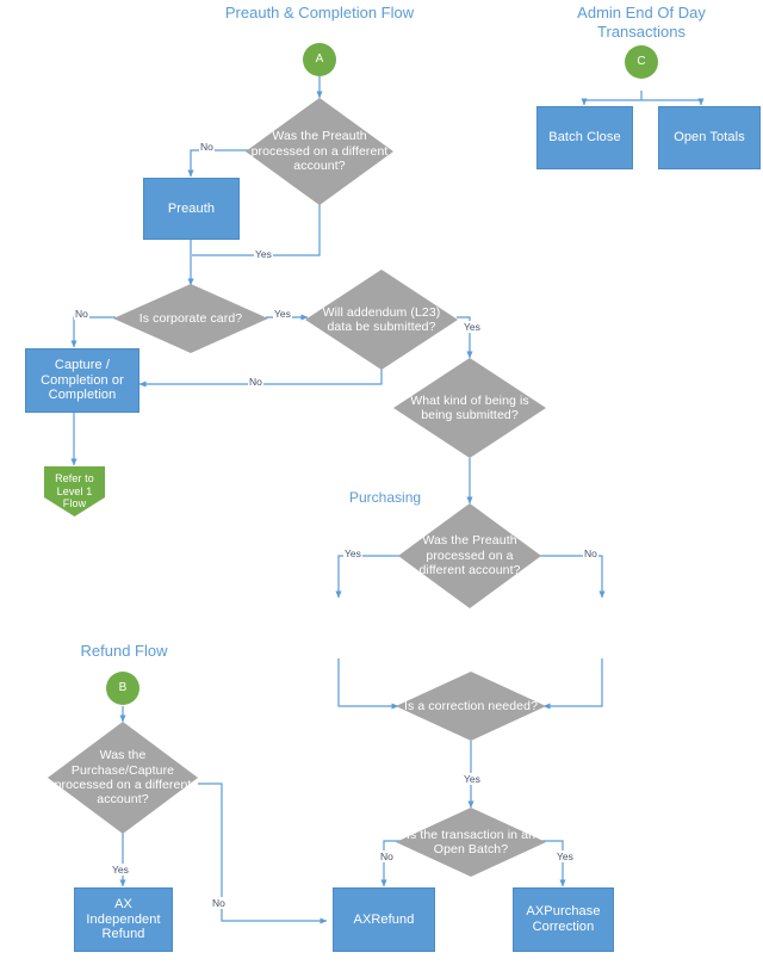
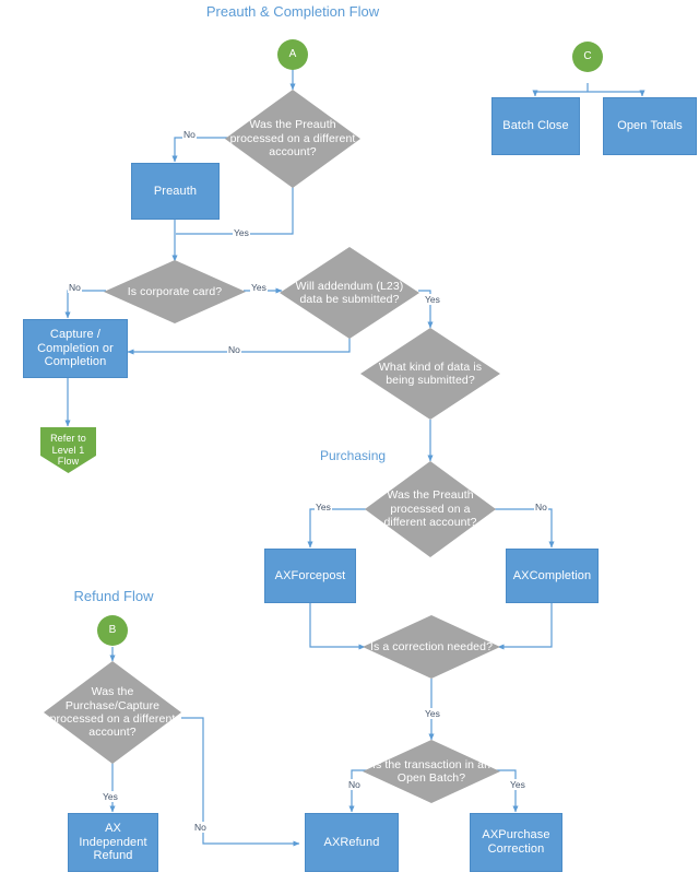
  Preauth & Completion Flow
- Admin End Of Day Transactions
  Refund Flow
  Purchasing
  A
  Was the Preauth processed on a different account?
  Preauth
  Is corporate card?
  Will addendum (L23) data be submitted?
  Capture / Completion or Completion
  Refer to Level 1 Flow
- What kind of being is being submitted?
+ What kind of data is being submitted?
  Was the Preauth processed on a different account?
+ AXForcepost
+ AXCompletion
  Is a correction needed?
  s the transaction in a Open Batch?
  AXRefund
  AXPurchase Correction
  B
  Was the Purchase/Capture processed on a differen account?
  AX Independent Refund
  C
  Batch Close
  Open Totals
  No
  Yes
  No
  Yes
  Yes
  No
  Yes
  No
  Yes
  No
  Yes
  Yes
  No
